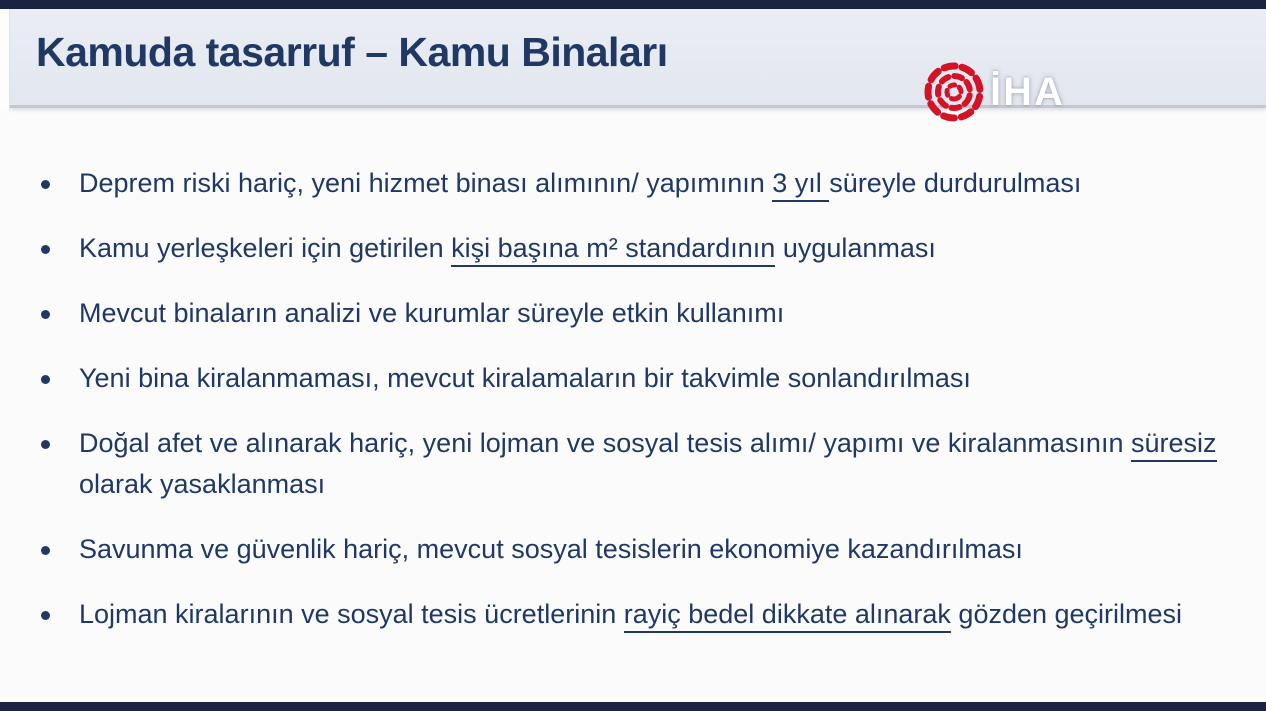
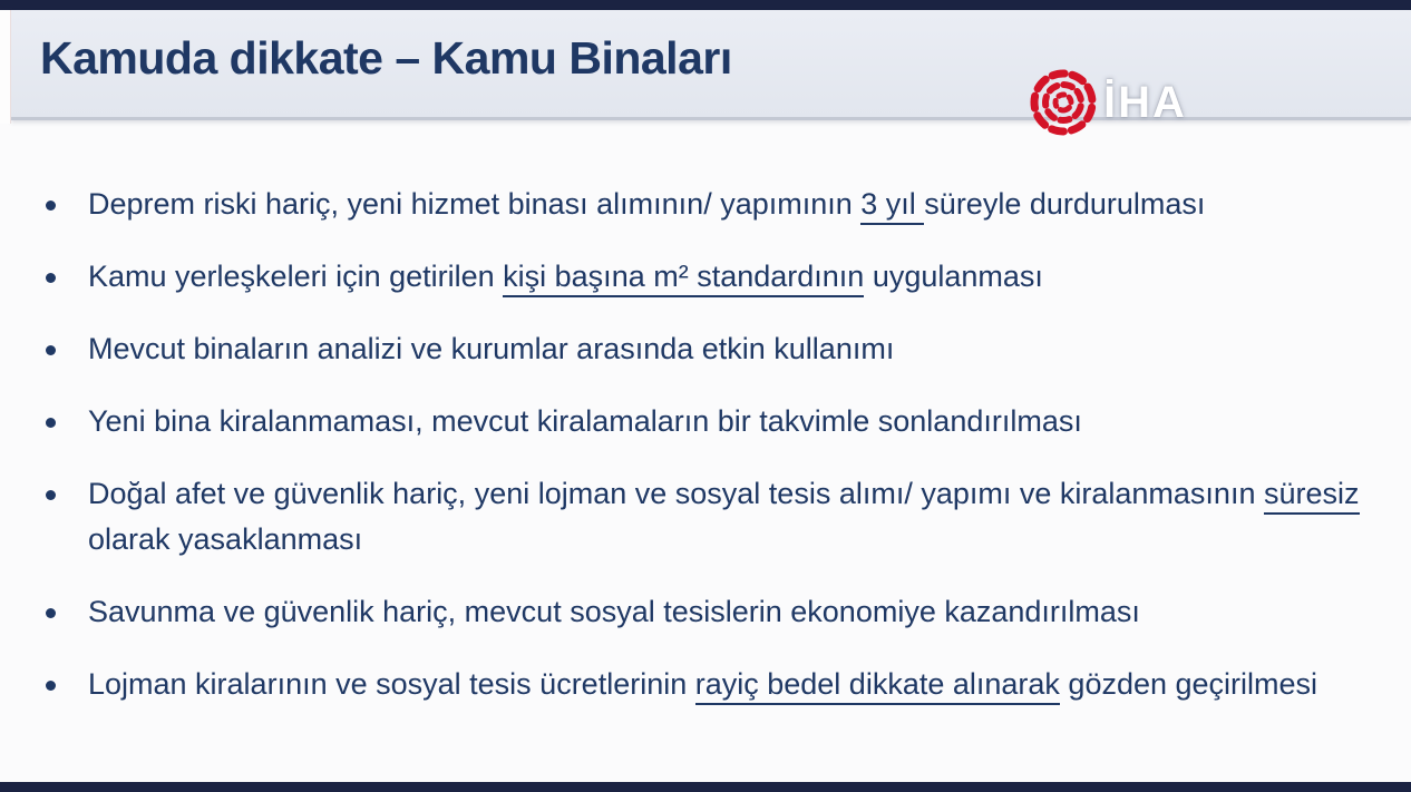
- Kamuda tasarruf – Kamu Binaları
+ Kamuda dikkate – Kamu Binaları
  İHA
  Deprem riski hariç, yeni hizmet binası alımının/ yapımının 3 yıl süreyle durdurulması
  Kamu yerleşkeleri için getirilen kişi başına m² standardının uygulanması
- Mevcut binaların analizi ve kurumlar süreyle etkin kullanımı
+ Mevcut binaların analizi ve kurumlar arasında etkin kullanımı
  Yeni bina kiralanmaması, mevcut kiralamaların bir takvimle sonlandırılması
- Doğal afet ve alınarak hariç, yeni lojman ve sosyal tesis alımı/ yapımı ve kiralanmasının süresiz olarak yasaklanması
+ Doğal afet ve güvenlik hariç, yeni lojman ve sosyal tesis alımı/ yapımı ve kiralanmasının süresiz olarak yasaklanması
  Savunma ve güvenlik hariç, mevcut sosyal tesislerin ekonomiye kazandırılması
  Lojman kiralarının ve sosyal tesis ücretlerinin rayiç bedel dikkate alınarak gözden geçirilmesi
